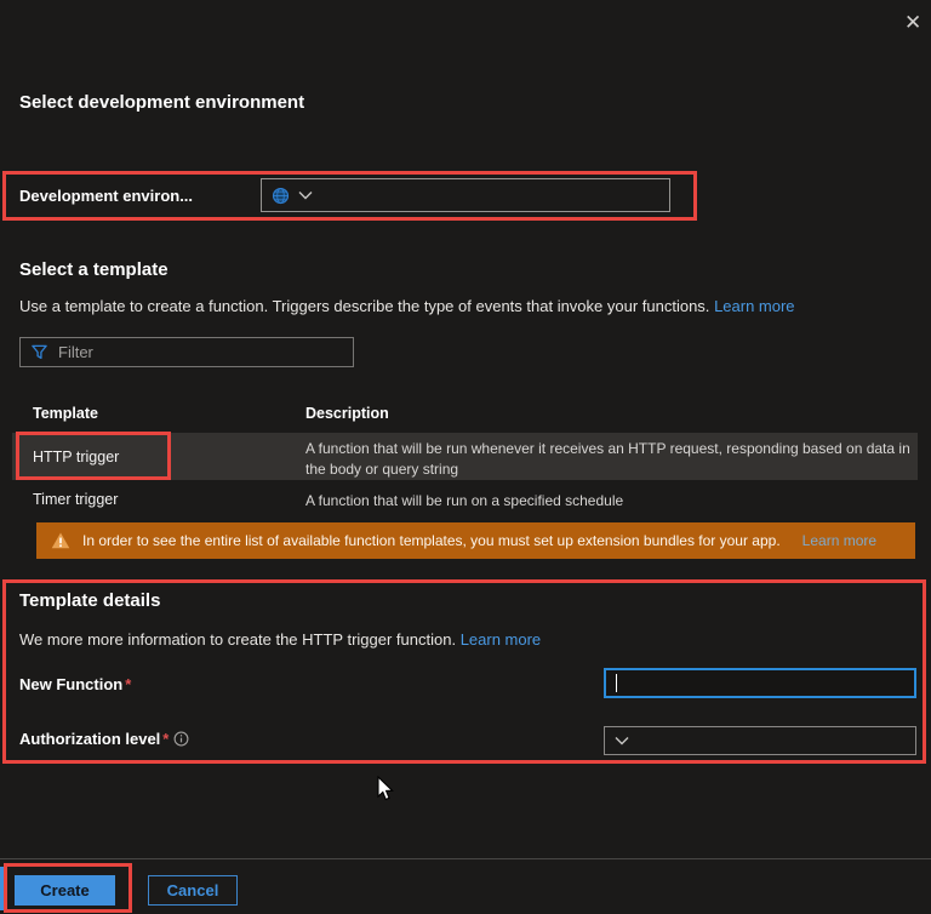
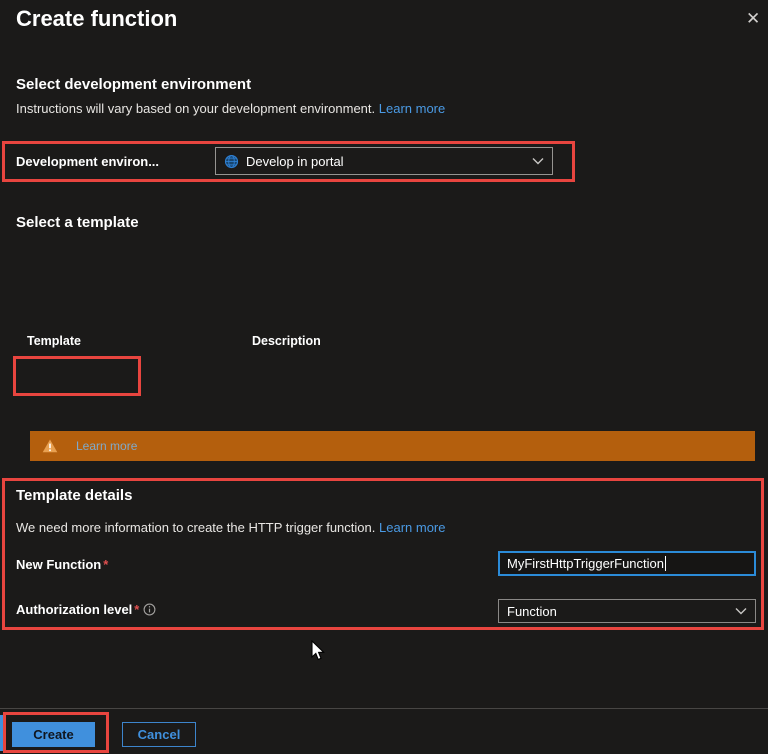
+ Create function
  ✕
  Select development environment
+ Instructions will vary based on your development environment. Learn more
  Development environ...
+ Develop in portal
  Select a template
- Use a template to create a function. Triggers describe the type of events that invoke your functions. Learn more
- Filter
  Template
  Description
- HTTP trigger
- A function that will be run whenever it receives an HTTP request, responding based on data in the body or query string
- Timer trigger
- A function that will be run on a specified schedule
- In order to see the entire list of available function templates, you must set up extension bundles for your app.
  Learn more
  Template details
- We more more information to create the HTTP trigger function. Learn more
+ We need more information to create the HTTP trigger function. Learn more
  New Function *
+ MyFirstHttpTriggerFunction
  Authorization level
  *
+ Function
  Create
  Cancel
